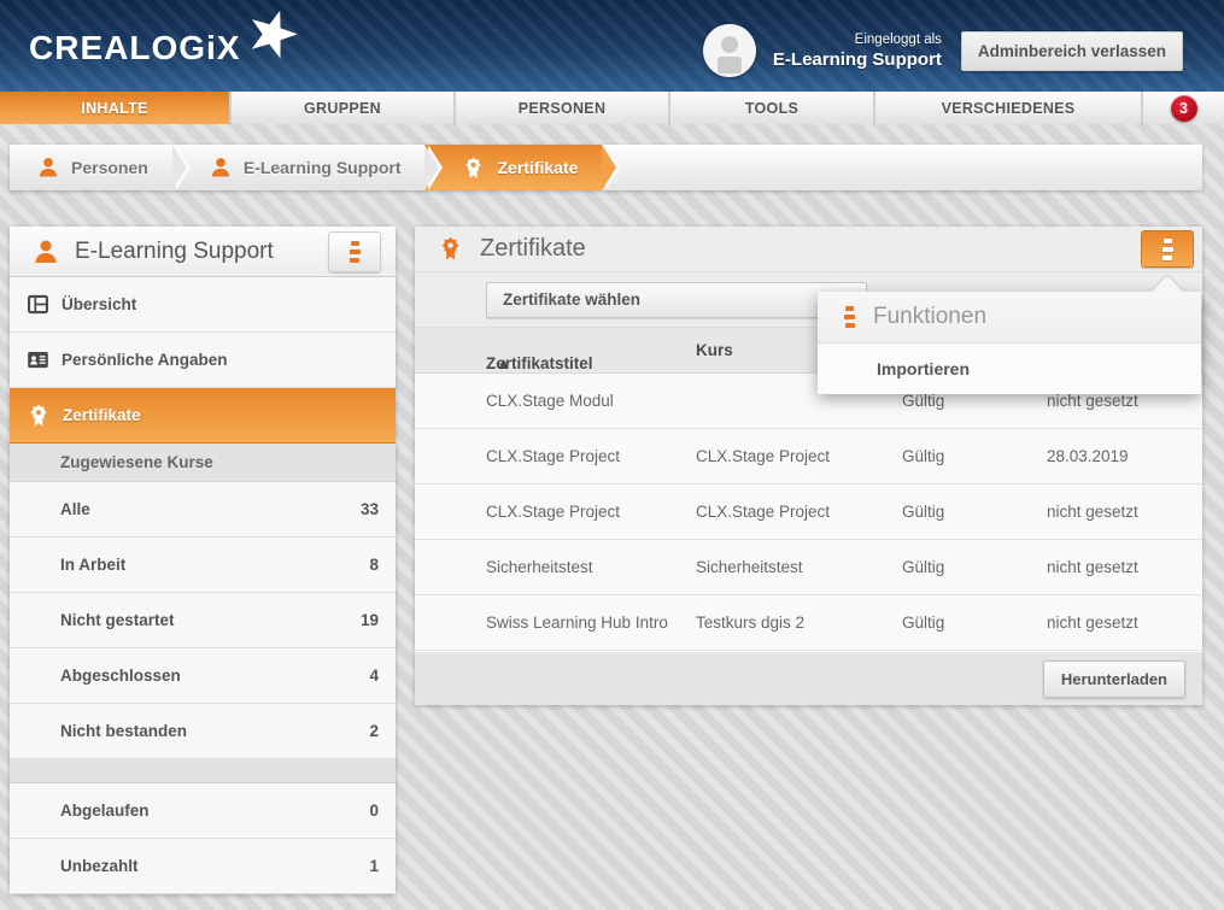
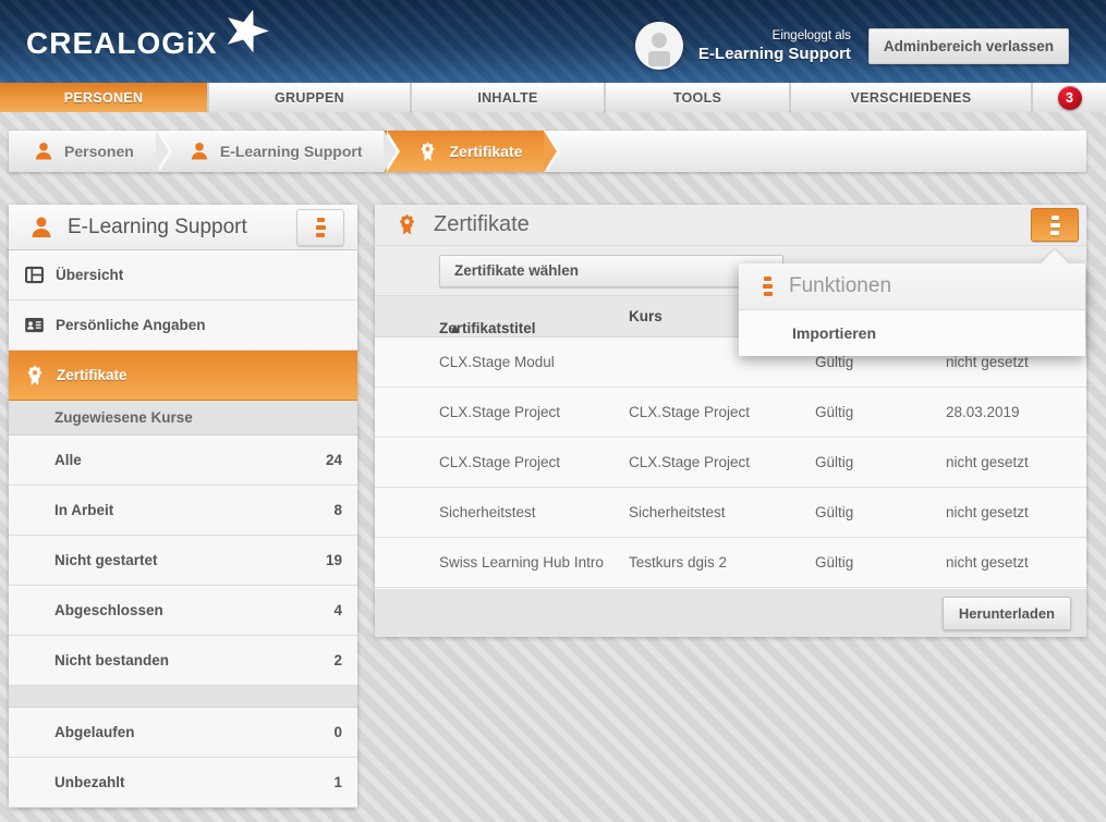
  CREALOGiX
  Eingeloggt als
  E-Learning Support
  Adminbereich verlassen
- INHALTE
+ PERSONEN
  GRUPPEN
- PERSONEN
+ INHALTE
  TOOLS
  VERSCHIEDENES
  3
  Personen
  E-Learning Support
  Zertifikate
  E-Learning Support
  Übersicht
  Persönliche Angaben
  Zertifikate
  Zugewiesene Kurse
  Alle
- 33
+ 24
  In Arbeit
  8
  Nicht gestartet
  19
  Abgeschlossen
  4
  Nicht bestanden
  2
  Abgelaufen
  0
  Unbezahlt
  1
  Zertifikate
  Zertifikate wählen
  Zertifikatstitel
  ▲
  Kurs
  CLX.Stage Modul
  Gültig
  nicht gesetzt
  CLX.Stage Project
  CLX.Stage Project
  Gültig
  28.03.2019
  CLX.Stage Project
  CLX.Stage Project
  Gültig
  nicht gesetzt
  Sicherheitstest
  Sicherheitstest
  Gültig
  nicht gesetzt
  Swiss Learning Hub Intro
  Testkurs dgis 2
  Gültig
  nicht gesetzt
  Herunterladen
  Funktionen
  Importieren
